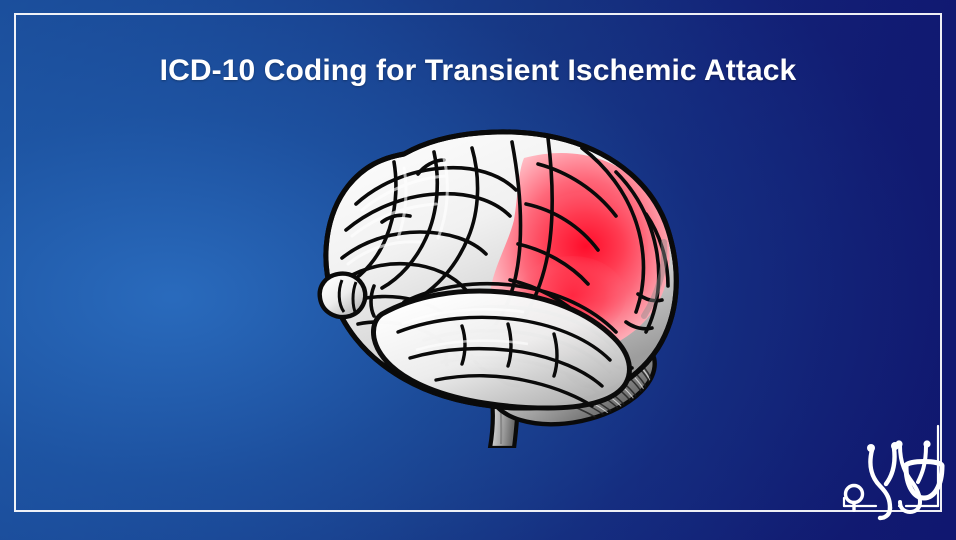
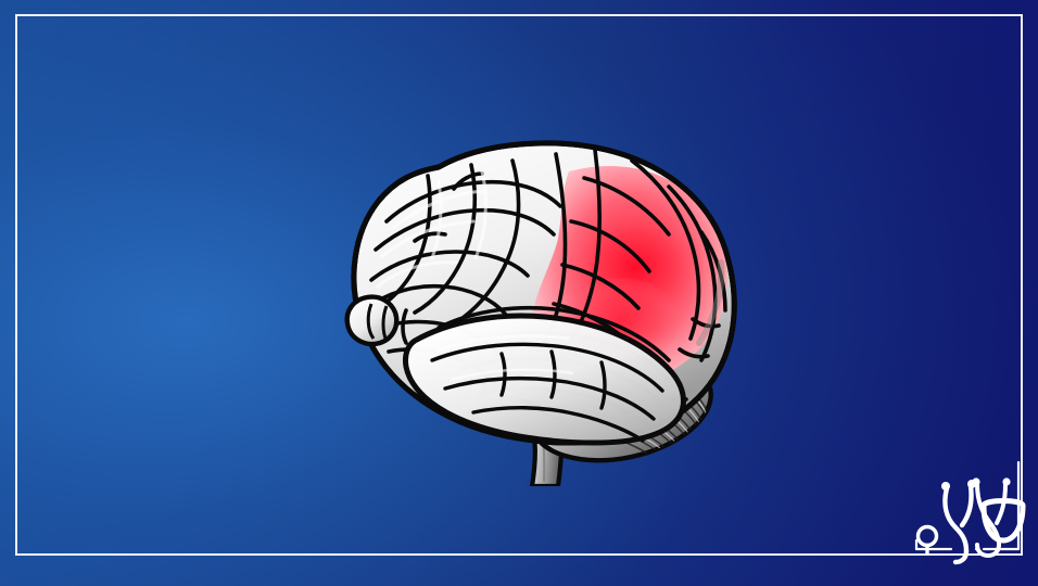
- ICD-10 Coding for Transient Ischemic Attack
